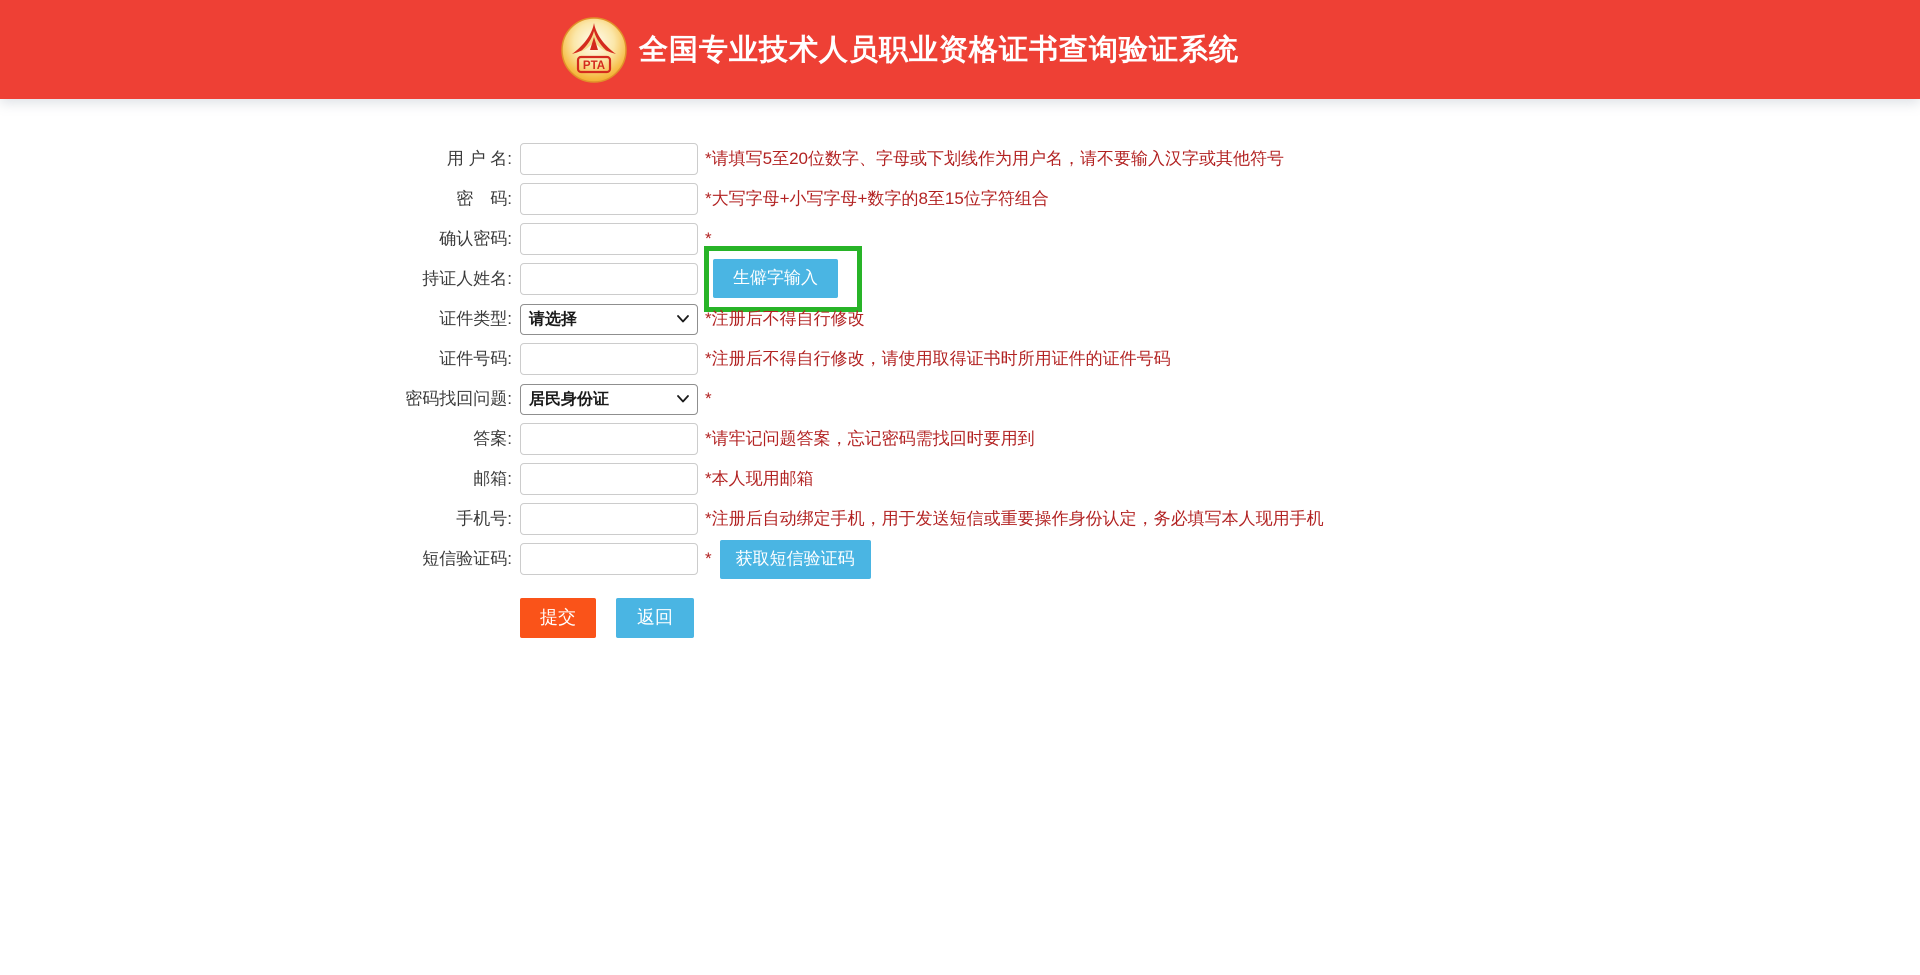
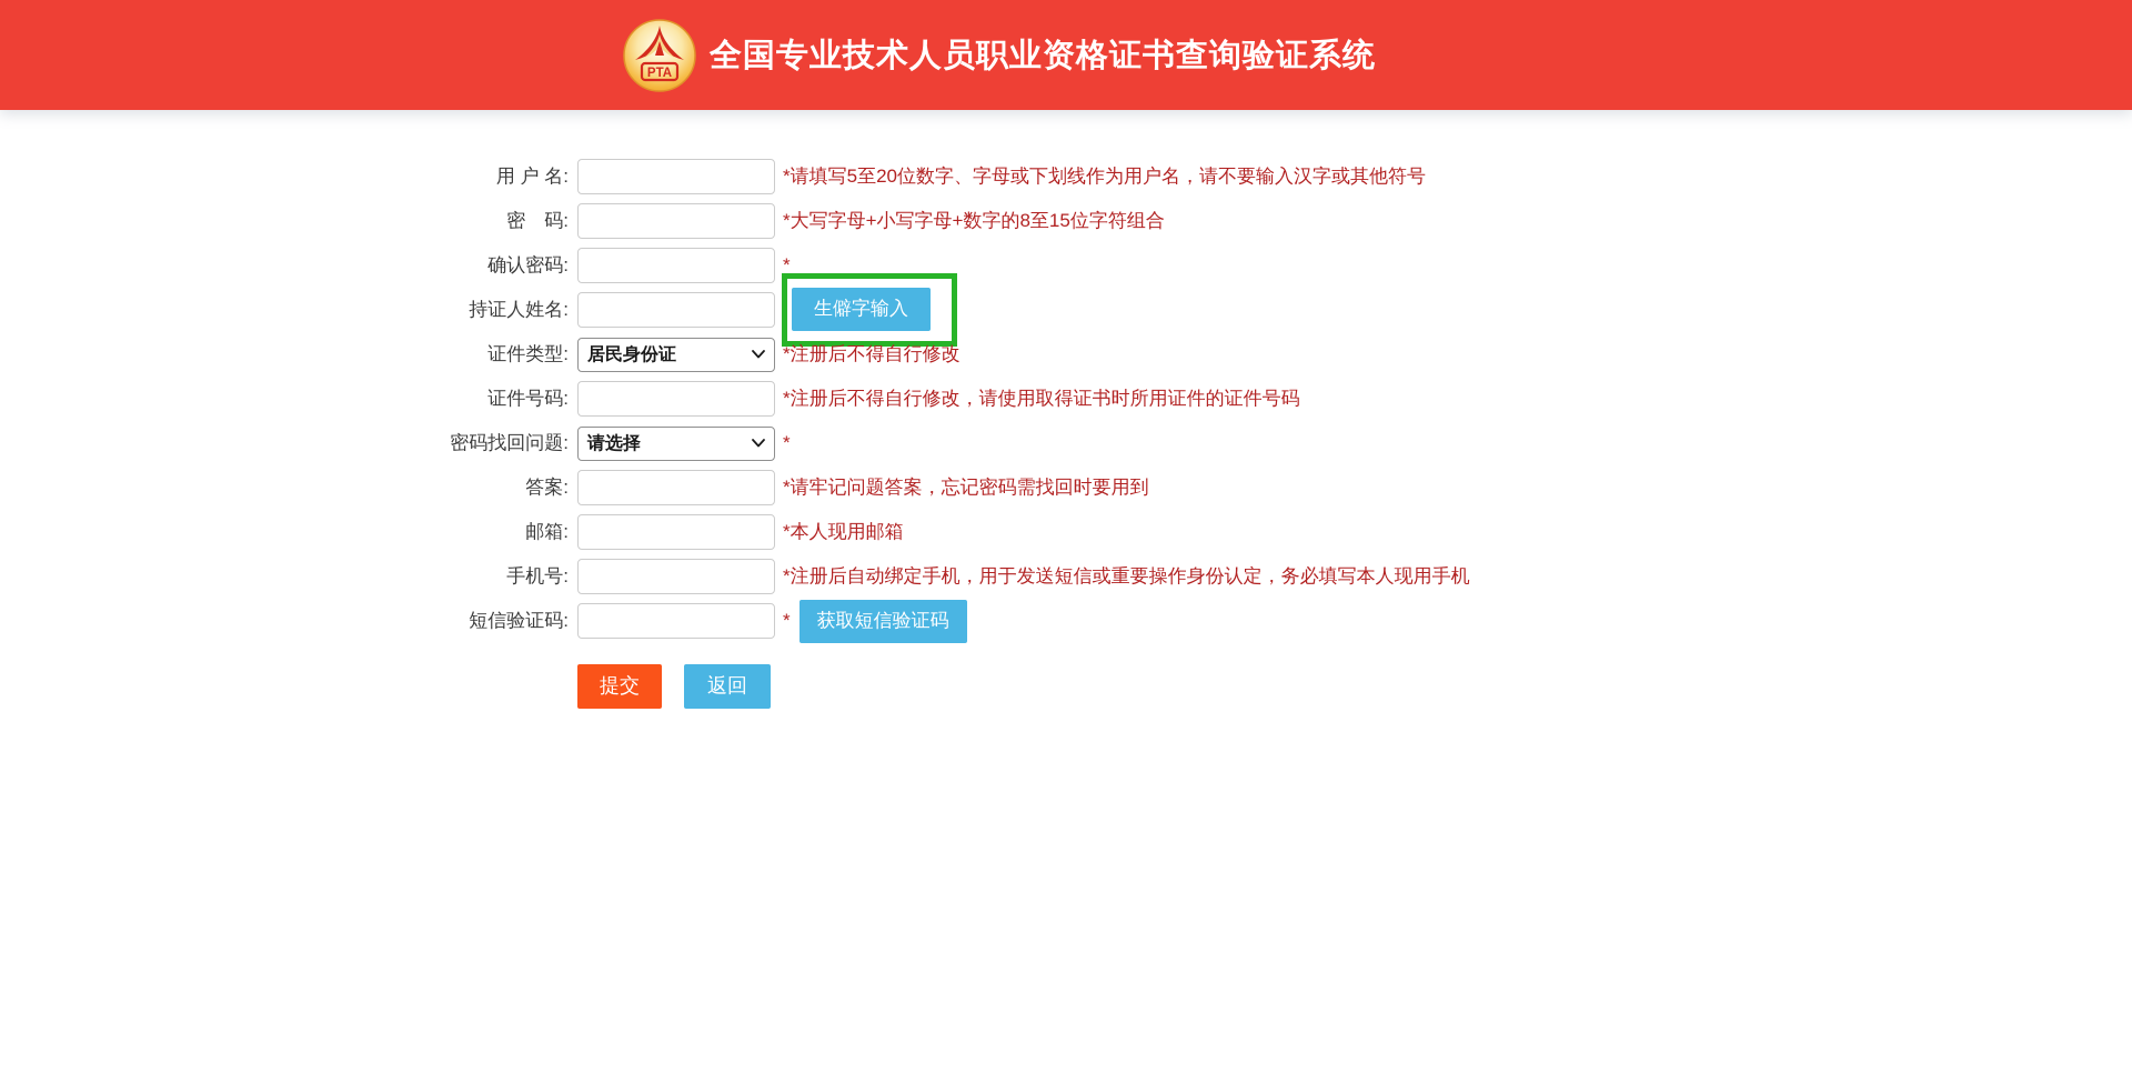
  PTA
  全国专业技术人员职业资格证书查询验证系统
  用 户 名:
  *请填写5至20位数字、字母或下划线作为用户名，请不要输入汉字或其他符号
  密 码:
  *大写字母+小写字母+数字的8至15位字符组合
  确认密码:
  *
  持证人姓名:
  生僻字输入
  证件类型:
- 请选择
+ 居民身份证
  *注册后不得自行修改
  证件号码:
  *注册后不得自行修改，请使用取得证书时所用证件的证件号码
  密码找回问题:
- 居民身份证
+ 请选择
  *
  答案:
  *请牢记问题答案，忘记密码需找回时要用到
  邮箱:
  *本人现用邮箱
  手机号:
  *注册后自动绑定手机，用于发送短信或重要操作身份认定，务必填写本人现用手机
  短信验证码:
  *
  获取短信验证码
  提交
  返回
